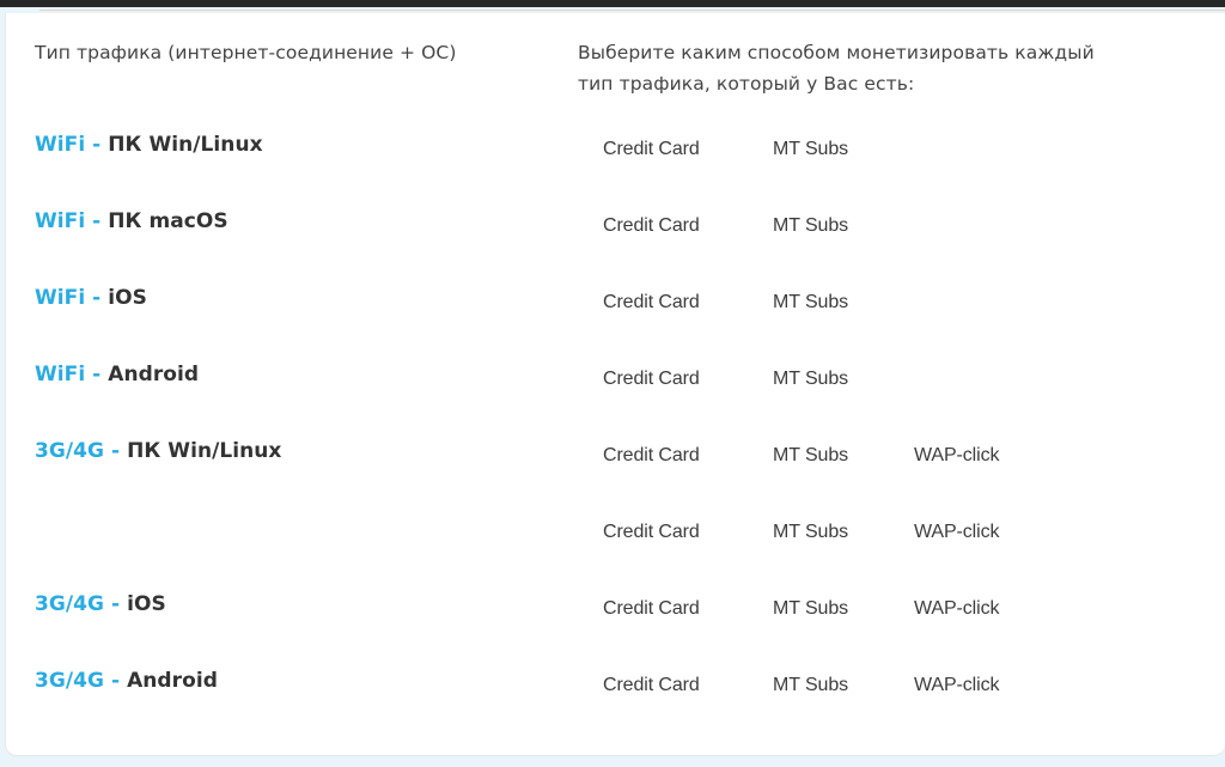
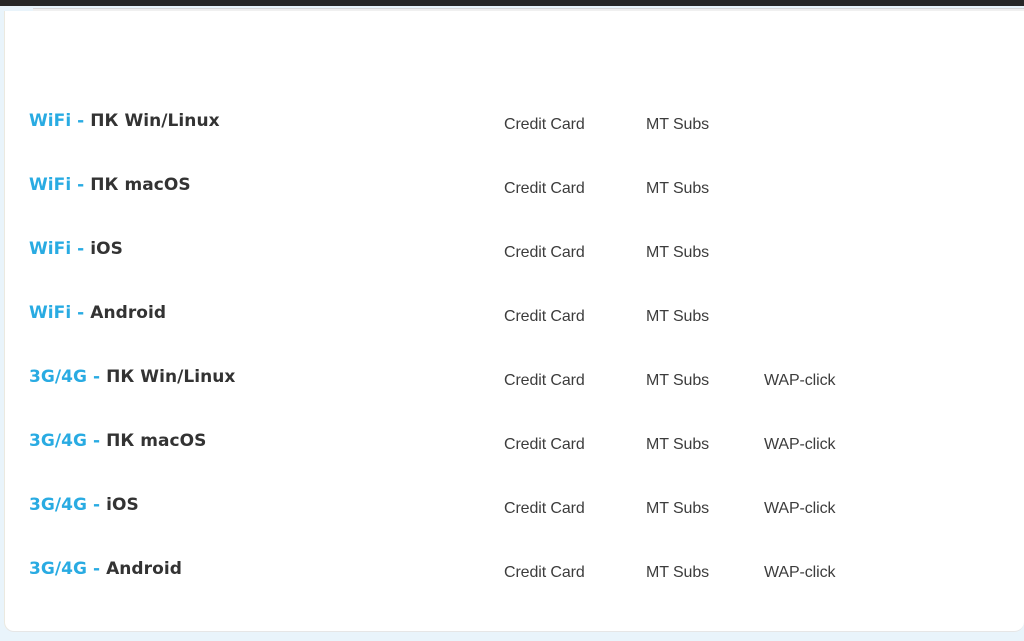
- Тип трафика (интернет-соединение + ОС)
- Выберите каким способом монетизировать каждый тип трафика, который у Вас есть:
  WiFi - ПК Win/Linux
  Credit Card
  MT Subs
  WiFi - ПК macOS
  Credit Card
  MT Subs
  WiFi - iOS
  Credit Card
  MT Subs
  WiFi - Android
  Credit Card
  MT Subs
  3G/4G - ПК Win/Linux
  Credit Card
  MT Subs
  WAP-click
+ 3G/4G - ПК macOS
  Credit Card
  MT Subs
  WAP-click
  3G/4G - iOS
  Credit Card
  MT Subs
  WAP-click
  3G/4G - Android
  Credit Card
  MT Subs
  WAP-click
